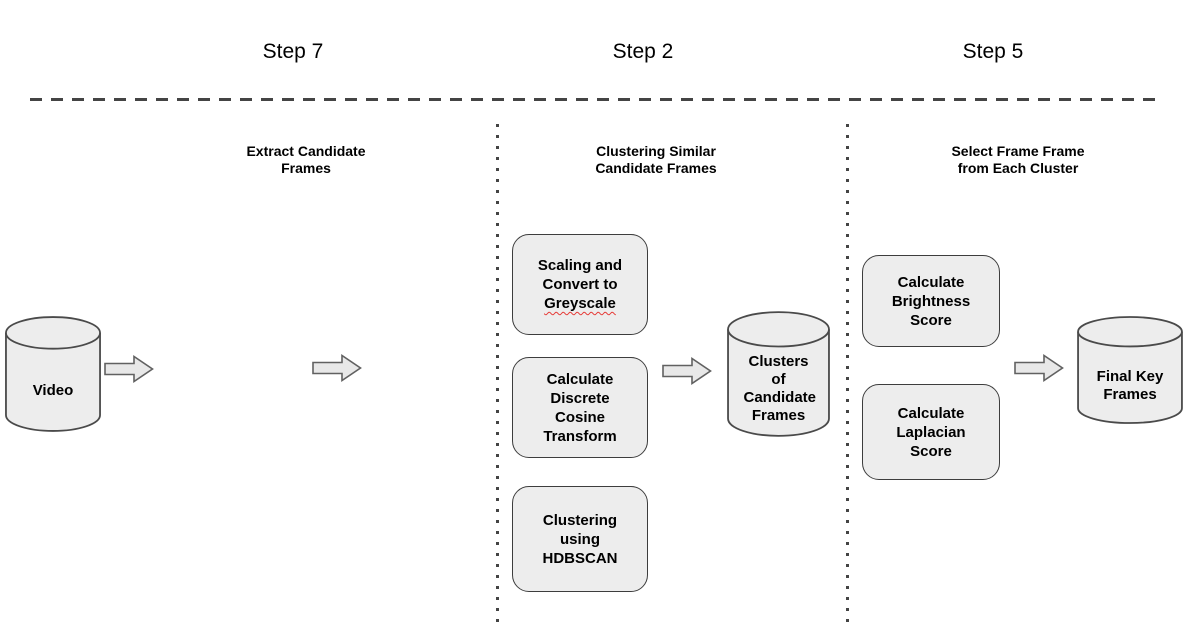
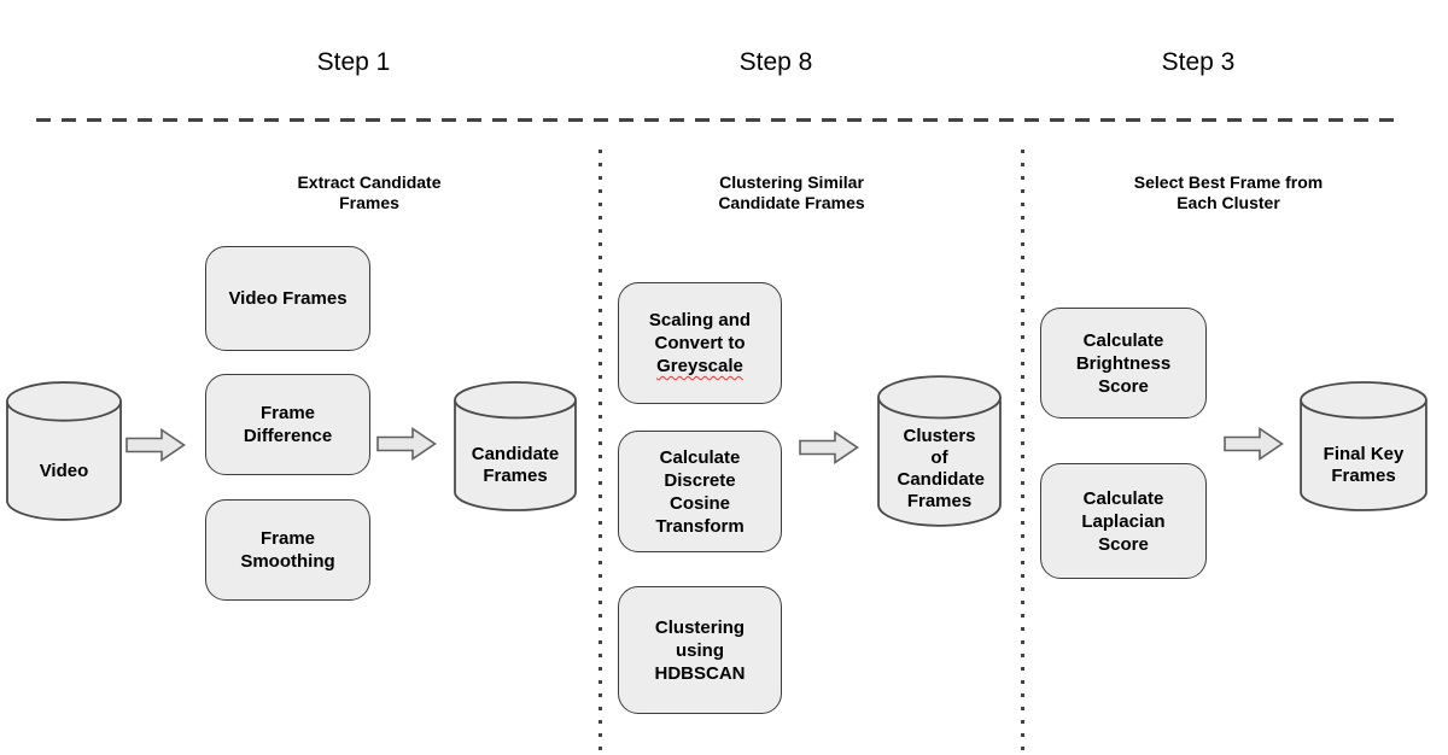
- Step 7
+ Step 1
- Step 2
+ Step 8
- Step 5
+ Step 3
  Extract Candidate Frames
  Clustering Similar Candidate Frames
- Select Frame Frame from Each Cluster
+ Select Best Frame from Each Cluster
  Video
+ Video Frames
+ Frame Difference
+ Frame Smoothing
+ Candidate Frames
  Scaling and Convert to Greyscale
  Calculate Discrete Cosine Transform
  Clustering using HDBSCAN
  Clusters of Candidate Frames
  Calculate Brightness Score
  Calculate Laplacian Score
  Final Key Frames
